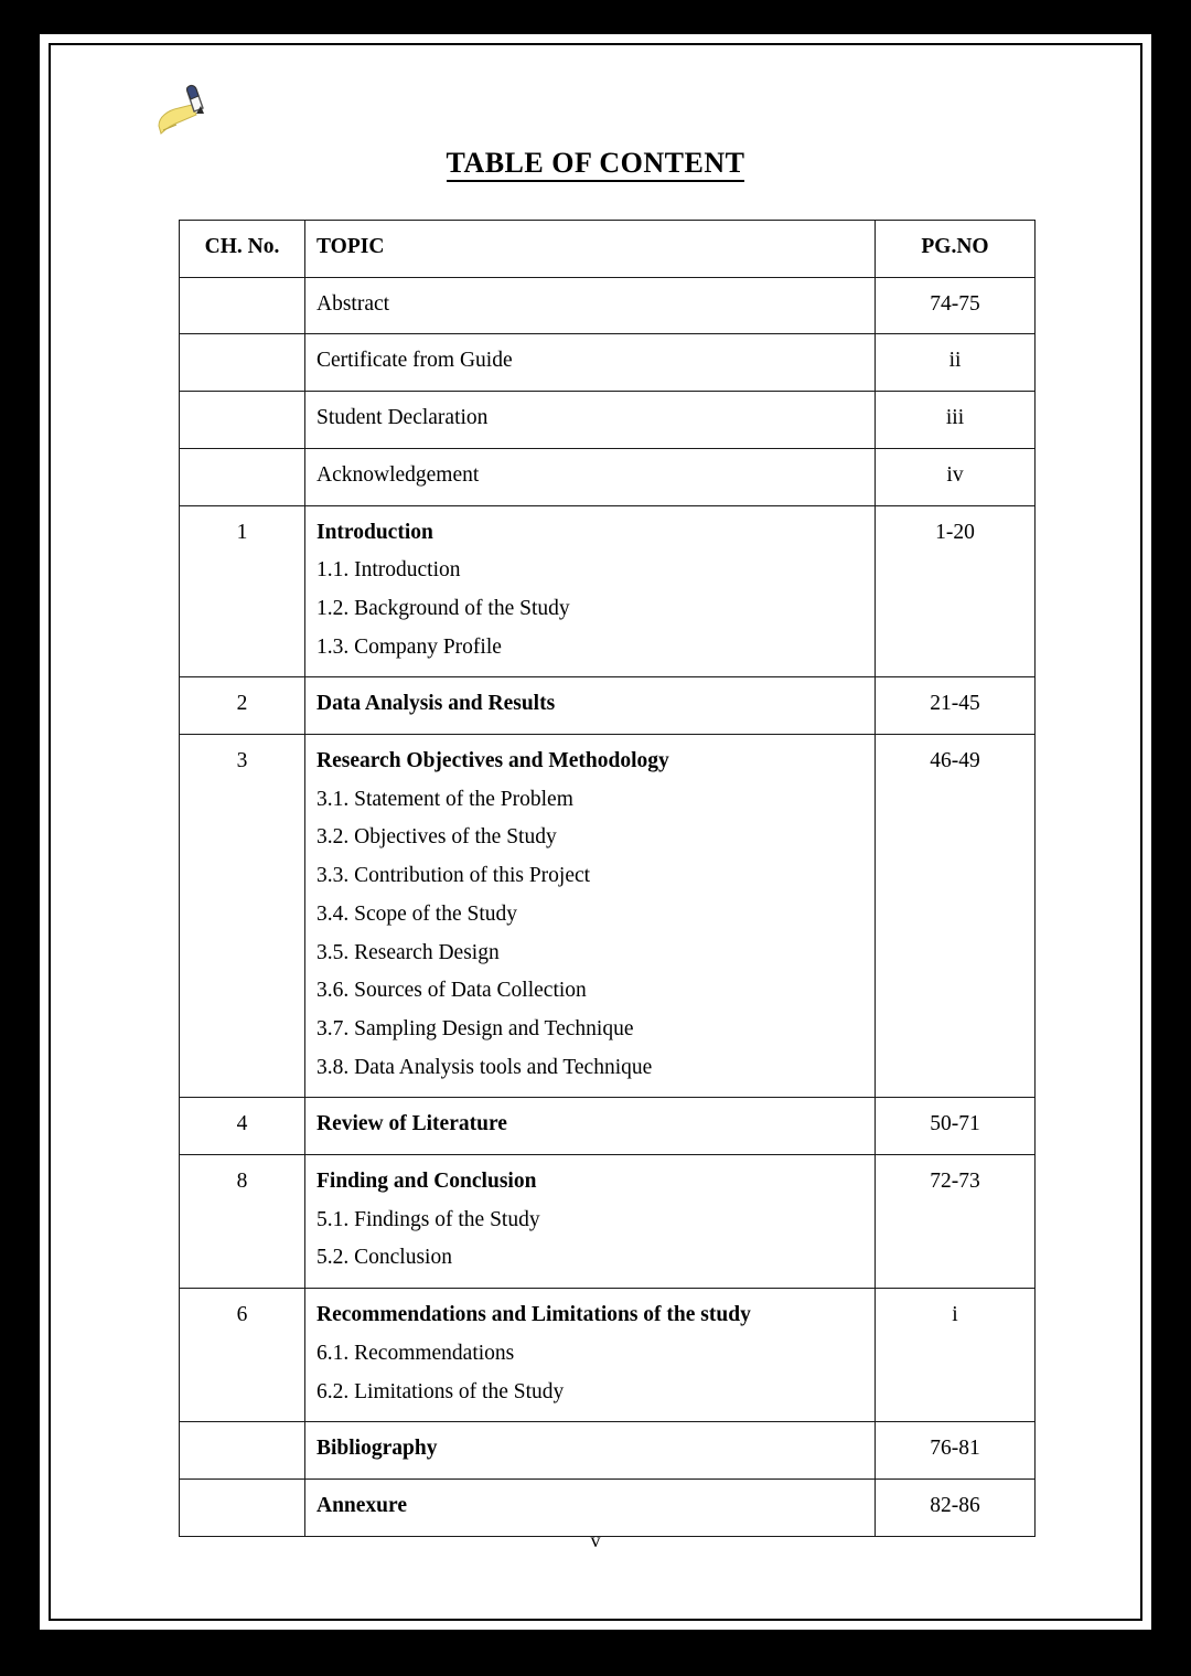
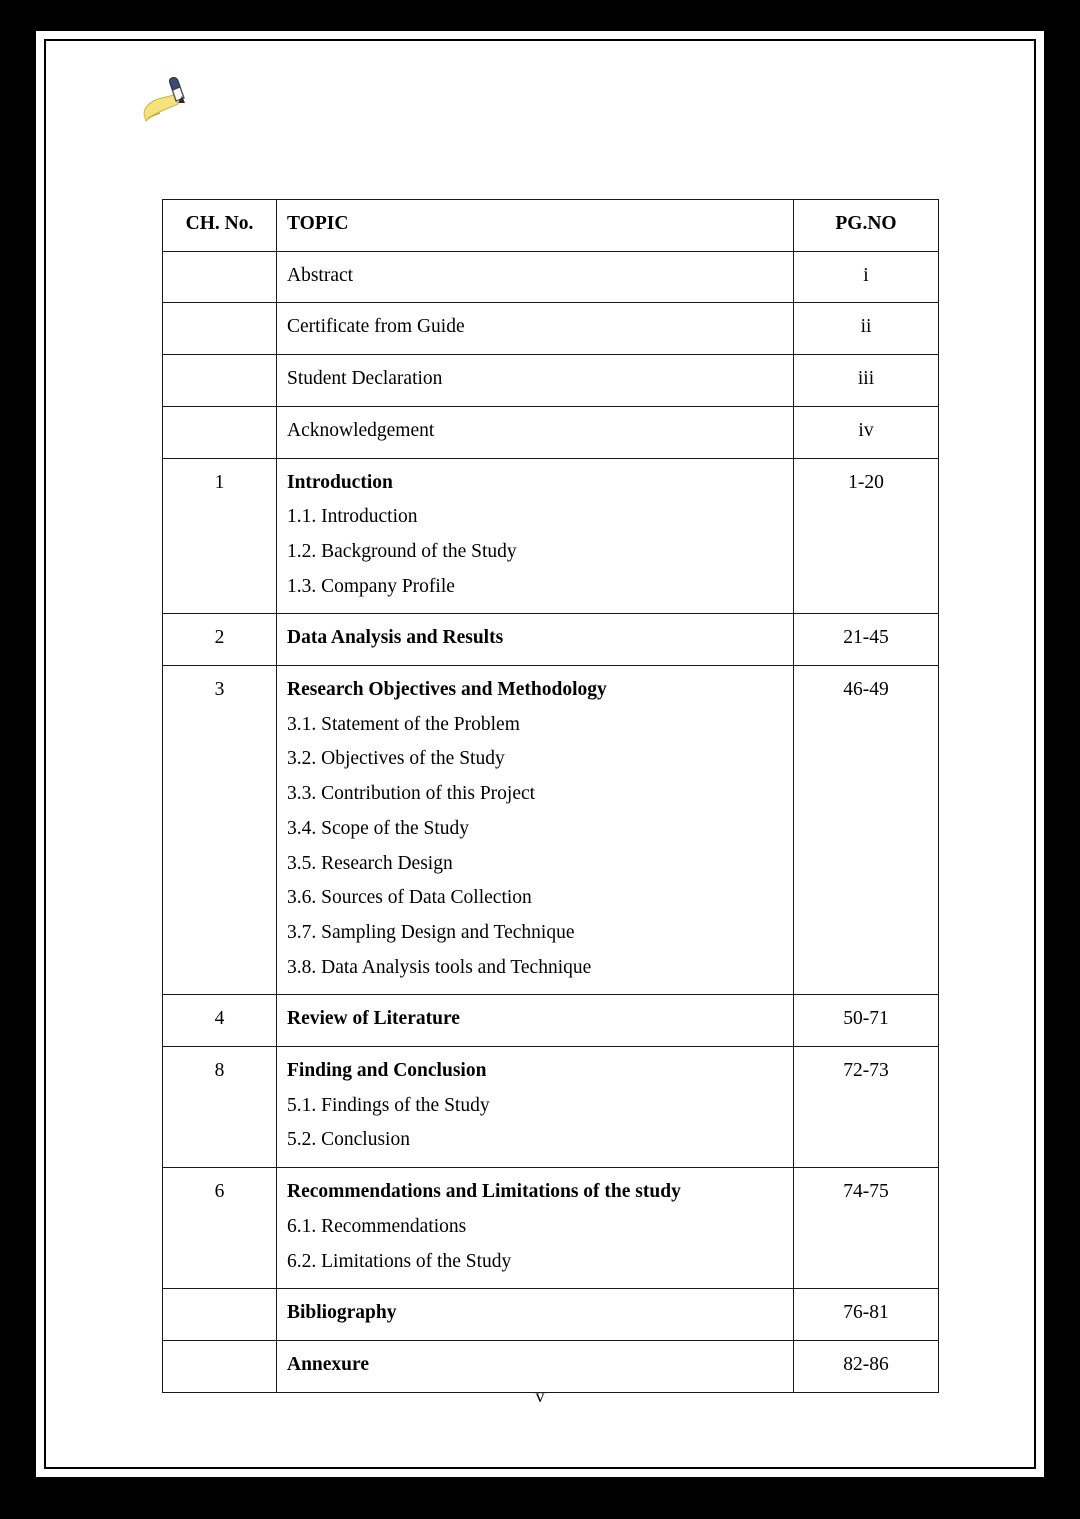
- TABLE OF CONTENT
  CH. No.	TOPIC	PG.NO
- 	Abstract	74-75
+ 	Abstract	i
  	Certificate from Guide	ii
  	Student Declaration	iii
  	Acknowledgement	iv
  1	Introduction1.1. Introduction1.2. Background of the Study1.3. Company Profile	1-20
  2	Data Analysis and Results	21-45
  3	Research Objectives and Methodology3.1. Statement of the Problem3.2. Objectives of the Study3.3. Contribution of this Project3.4. Scope of the Study3.5. Research Design3.6. Sources of Data Collection3.7. Sampling Design and Technique3.8. Data Analysis tools and Technique	46-49
  4	Review of Literature	50-71
  8	Finding and Conclusion5.1. Findings of the Study5.2. Conclusion	72-73
- 6	Recommendations and Limitations of the study6.1. Recommendations6.2. Limitations of the Study	i
+ 6	Recommendations and Limitations of the study6.1. Recommendations6.2. Limitations of the Study	74-75
  	Bibliography	76-81
  	Annexure	82-86
  v
